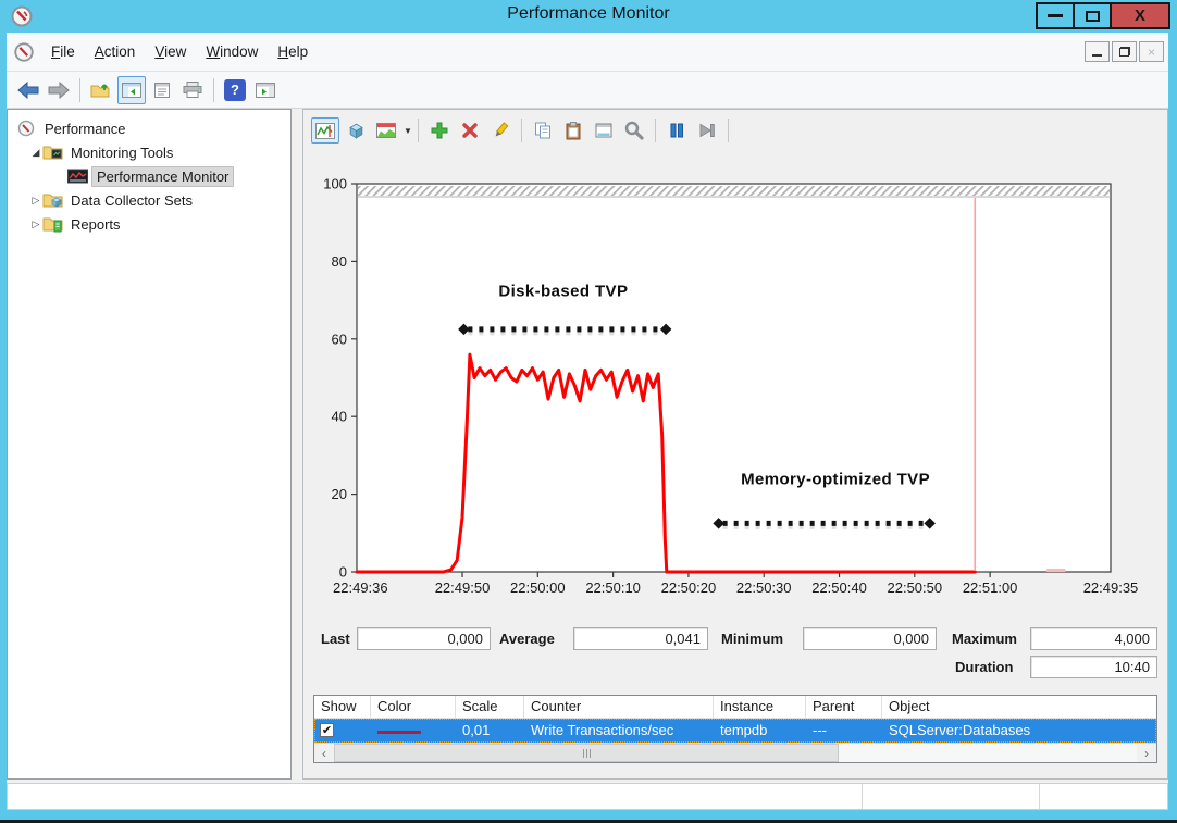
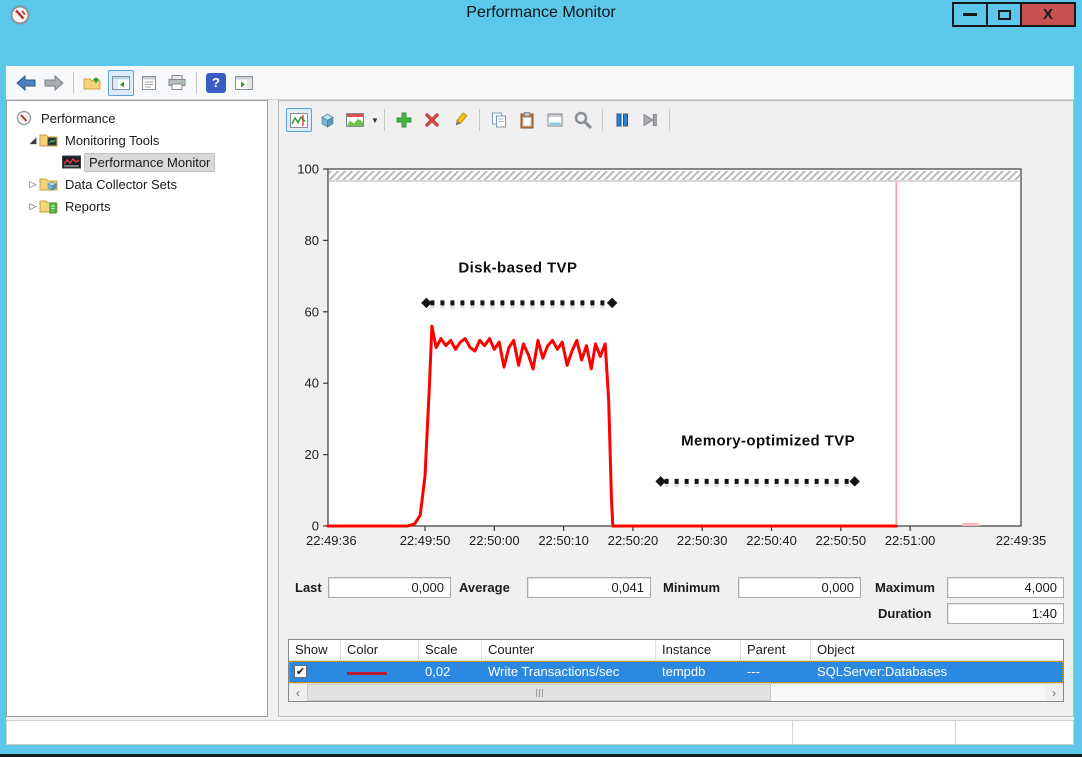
  Performance Monitor
  X
- File
- Action
- View
- Window
- Help
- ×
  ?
  Performance
  ◢
  Monitoring Tools
  Performance Monitor
  ▷
  Data Collector Sets
  ▷
  Reports
  ▼
  0
  20
  40
  60
  80
  100
  22:49:50
  22:50:00
  22:50:10
  22:50:20
  22:50:30
  22:50:40
  22:50:50
  22:51:00
  22:49:36
  22:49:35
  Disk-based TVP
  Memory-optimized TVP
  Last
  0,000
  Average
  0,041
  Minimum
  0,000
  Maximum
  4,000
  Duration
- 10:40
+ 1:40
  Show
  Color
  Scale
  Counter
  Instance
  Parent
  Object
  ✔
- 0,01
+ 0,02
  Write Transactions/sec
  tempdb
  ---
  SQLServer:Databases
  ‹
  ›
